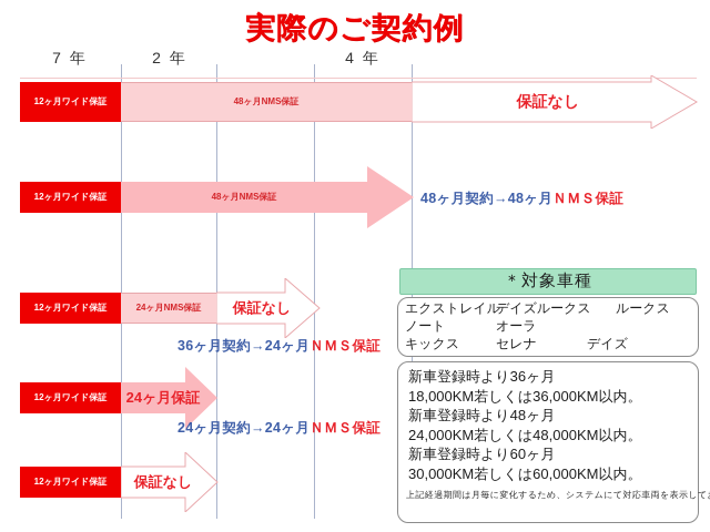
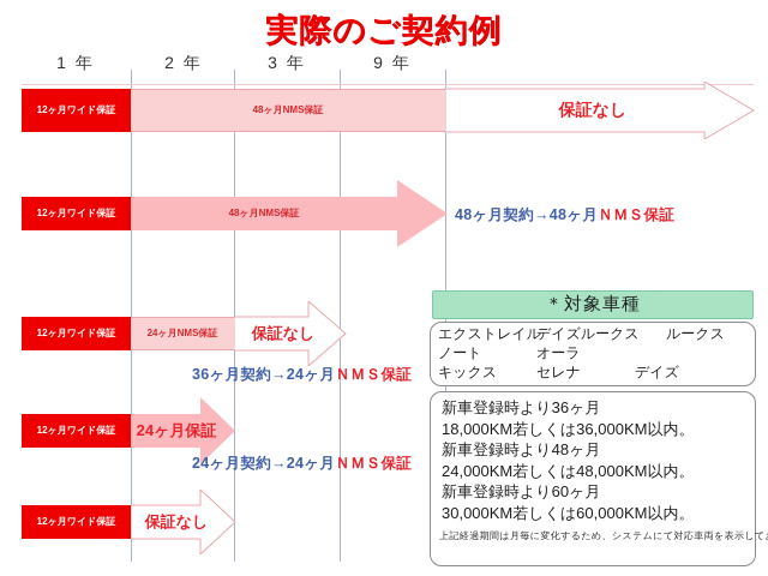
  実際のご契約例
- 7 年
+ 1 年
  2 年
+ 3 年
- 4 年
+ 9 年
  保証なし
  48ヶ月NMS保証
  12ヶ月ワイド保証
  48ヶ月NMS保証
  12ヶ月ワイド保証
  48ヶ月契約→48ヶ月ＮＭＳ保証
  保証なし
  24ヶ月NMS保証
  12ヶ月ワイド保証
  36ヶ月契約→24ヶ月ＮＭＳ保証
  24ヶ月保証
  12ヶ月ワイド保証
  24ヶ月契約→24ヶ月ＮＭＳ保証
  保証なし
  12ヶ月ワイド保証
  ＊対象車種
  エクストレイルデイズルークス ルークス
  ノート オーラ
  キックス セレナ デイズ
  新車登録時より36ヶ月
  18,000KM若しくは36,000KM以内。
  新車登録時より48ヶ月
  24,000KM若しくは48,000KM以内。
  新車登録時より60ヶ月
  30,000KM若しくは60,000KM以内。
  上記経過期間は月毎に変化するため、システムにて対応車両を表示して
